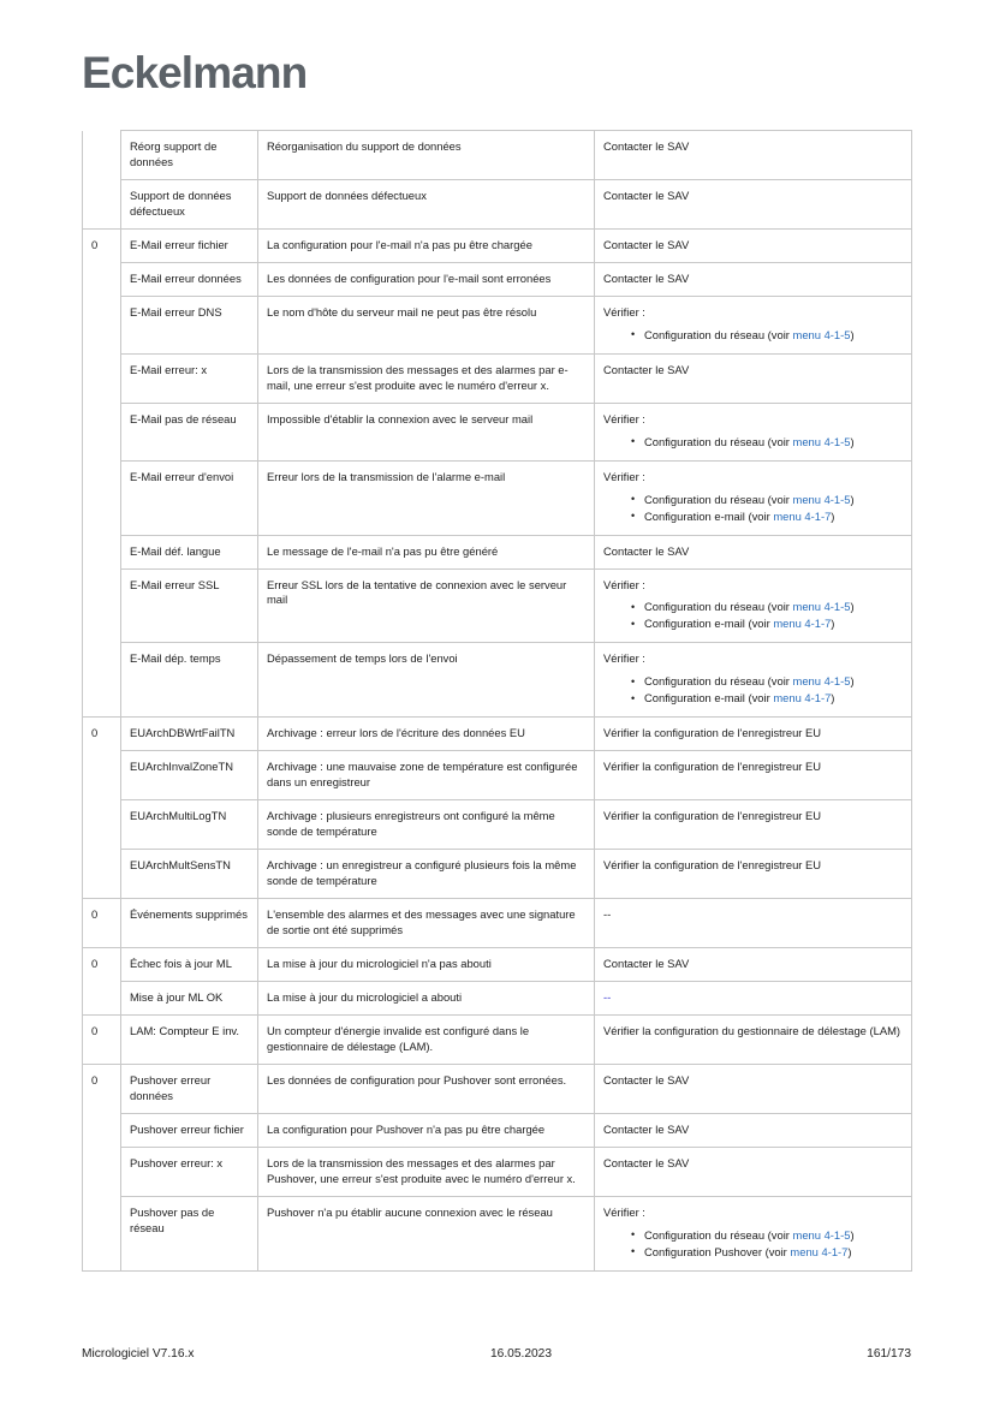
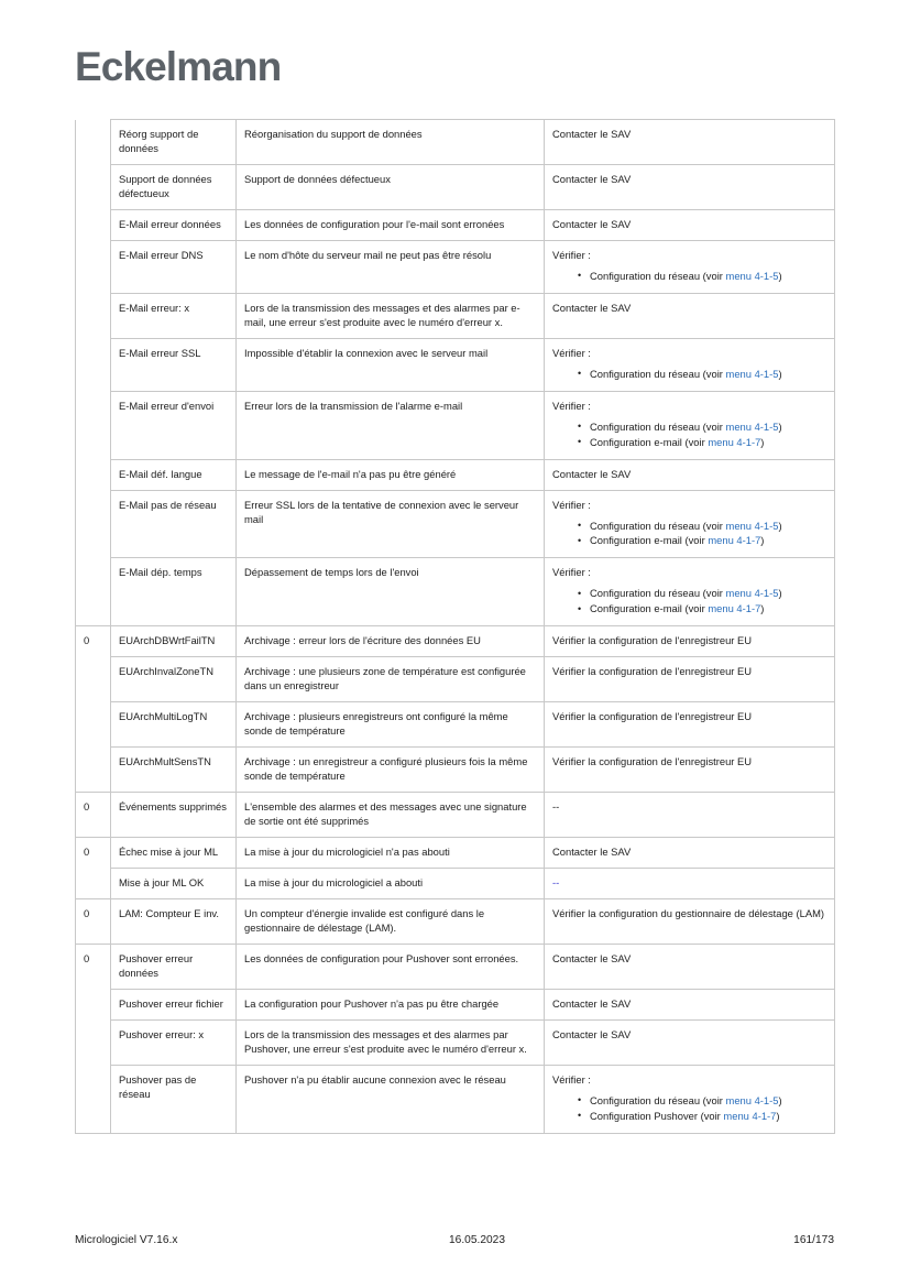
  Eckelmann
  	Réorg support de données	Réorganisation du support de données	Contacter le SAV
  	Support de données défectueux	Support de données défectueux	Contacter le SAV
- 0	E-Mail erreur fichier	La configuration pour l'e-mail n'a pas pu être chargée	Contacter le SAV
  	E-Mail erreur données	Les données de configuration pour l'e-mail sont erronées	Contacter le SAV
  	E-Mail erreur DNS	Le nom d'hôte du serveur mail ne peut pas être résolu	Vérifier :Configuration du réseau (voir menu 4-1-5)
  	E-Mail erreur: x	Lors de la transmission des messages et des alarmes par e-mail, une erreur s'est produite avec le numéro d'erreur x.	Contacter le SAV
- 	E-Mail pas de réseau	Impossible d'établir la connexion avec le serveur mail	Vérifier :Configuration du réseau (voir menu 4-1-5)
+ 	E-Mail erreur SSL	Impossible d'établir la connexion avec le serveur mail	Vérifier :Configuration du réseau (voir menu 4-1-5)
  	E-Mail erreur d'envoi	Erreur lors de la transmission de l'alarme e-mail	Vérifier :Configuration du réseau (voir menu 4-1-5)Configuration e-mail (voir menu 4-1-7)
  	E-Mail déf. langue	Le message de l'e-mail n'a pas pu être généré	Contacter le SAV
- 	E-Mail erreur SSL	Erreur SSL lors de la tentative de connexion avec le serveur mail	Vérifier :Configuration du réseau (voir menu 4-1-5)Configuration e-mail (voir menu 4-1-7)
+ 	E-Mail pas de réseau	Erreur SSL lors de la tentative de connexion avec le serveur mail	Vérifier :Configuration du réseau (voir menu 4-1-5)Configuration e-mail (voir menu 4-1-7)
  	E-Mail dép. temps	Dépassement de temps lors de l'envoi	Vérifier :Configuration du réseau (voir menu 4-1-5)Configuration e-mail (voir menu 4-1-7)
  0	EUArchDBWrtFailTN	Archivage : erreur lors de l'écriture des données EU	Vérifier la configuration de l'enregistreur EU
- 	EUArchInvalZoneTN	Archivage : une mauvaise zone de température est configurée dans un enregistreur	Vérifier la configuration de l'enregistreur EU
+ 	EUArchInvalZoneTN	Archivage : une plusieurs zone de température est configurée dans un enregistreur	Vérifier la configuration de l'enregistreur EU
  	EUArchMultiLogTN	Archivage : plusieurs enregistreurs ont configuré la même sonde de température	Vérifier la configuration de l'enregistreur EU
  	EUArchMultSensTN	Archivage : un enregistreur a configuré plusieurs fois la même sonde de température	Vérifier la configuration de l'enregistreur EU
  0	Événements supprimés	L'ensemble des alarmes et des messages avec une signature de sortie ont été supprimés	--
- 0	Échec fois à jour ML	La mise à jour du micrologiciel n'a pas abouti	Contacter le SAV
+ 0	Échec mise à jour ML	La mise à jour du micrologiciel n'a pas abouti	Contacter le SAV
  	Mise à jour ML OK	La mise à jour du micrologiciel a abouti	--
  0	LAM: Compteur E inv.	Un compteur d'énergie invalide est configuré dans le gestionnaire de délestage (LAM).	Vérifier la configuration du gestionnaire de délestage (LAM)
  0	Pushover erreur données	Les données de configuration pour Pushover sont erronées.	Contacter le SAV
  	Pushover erreur fichier	La configuration pour Pushover n'a pas pu être chargée	Contacter le SAV
  	Pushover erreur: x	Lors de la transmission des messages et des alarmes par Pushover, une erreur s'est produite avec le numéro d'erreur x.	Contacter le SAV
  	Pushover pas de réseau	Pushover n'a pu établir aucune connexion avec le réseau	Vérifier :Configuration du réseau (voir menu 4-1-5)Configuration Pushover (voir menu 4-1-7)
  Micrologiciel V7.16.x
  16.05.2023
  161/173
